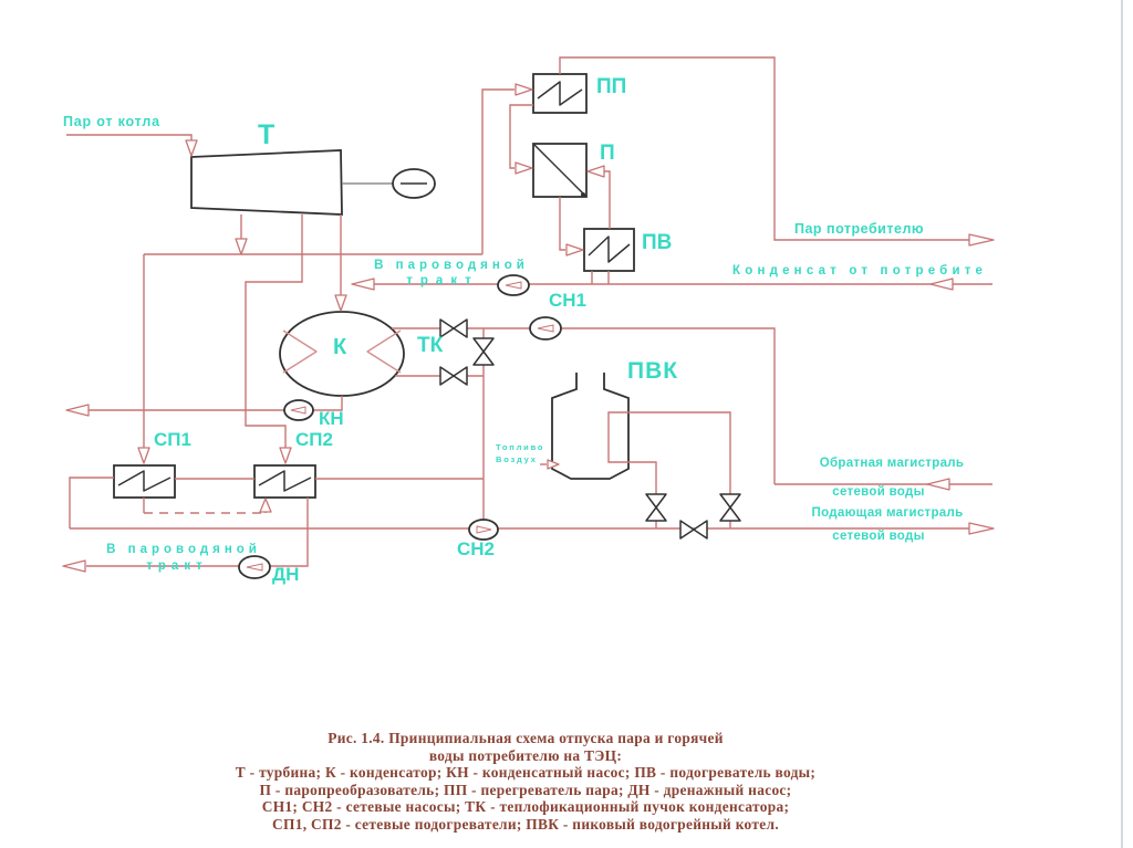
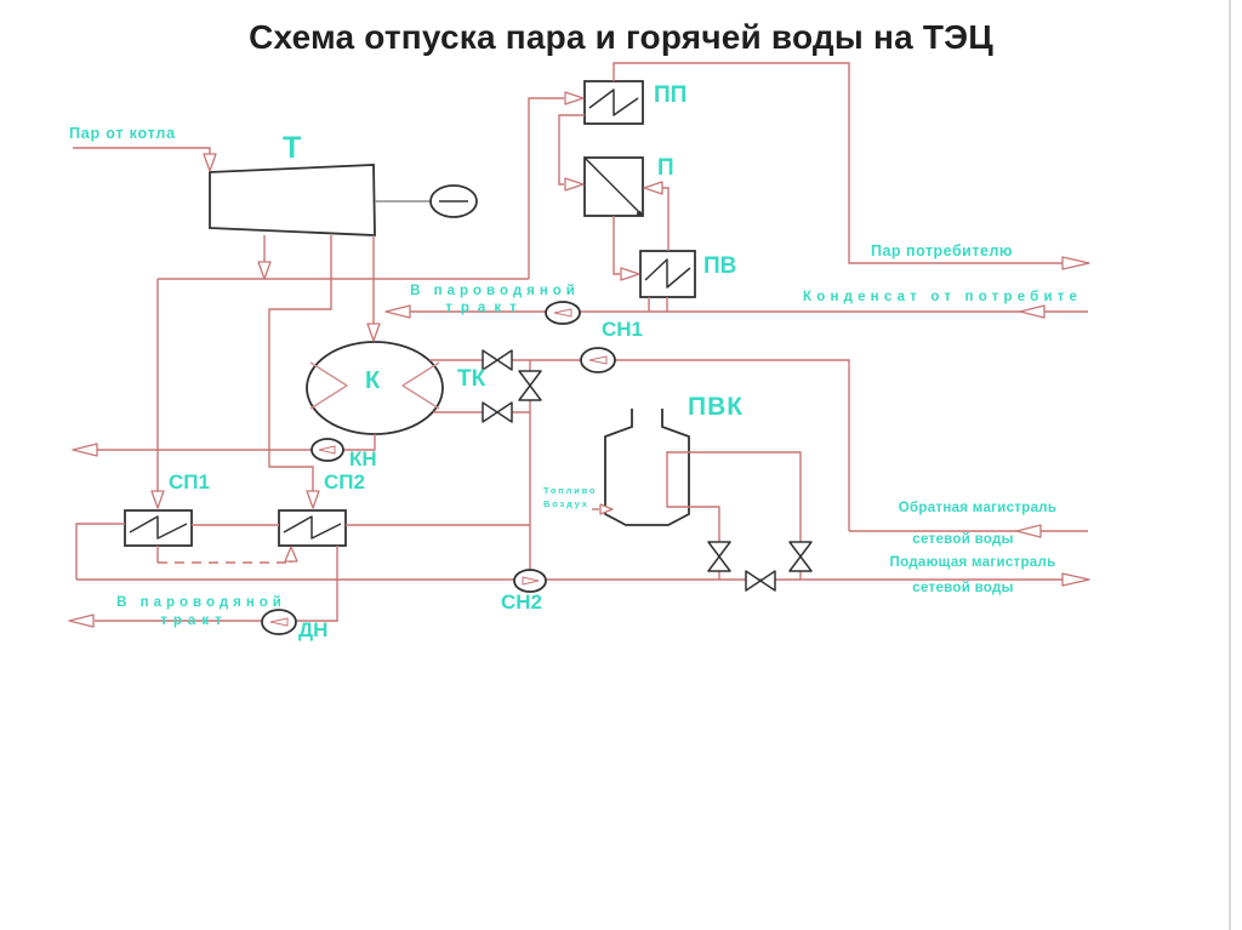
+ Схема отпуска пара и горячей воды на ТЭЦ
  Пар от котла
  Т
  ПП
  П
  ПВ
  Пар потребителю
  Конденсат от потребите
  В пароводяной
  тракт
  СН1
  К
  ТК
  КН
  ПВК
  СП1
  СП2
  Топливо
  Воздух
  Обратная магистраль
  сетевой воды
  Подающая магистраль
  сетевой воды
  СН2
  В пароводяной
  тракт
  ДН
- Рис. 1.4. Принципиальная схема отпуска пара и горячей
- воды потребителю на ТЭЦ:
- Т - турбина; К - конденсатор; КН - конденсатный насос; ПВ - подогреватель воды;
- П - паропреобразователь; ПП - перегреватель пара; ДН - дренажный насос;
- СН1; СН2 - сетевые насосы; ТК - теплофикационный пучок конденсатора;
- СП1, СП2 - сетевые подогреватели; ПВК - пиковый водогрейный котел.
